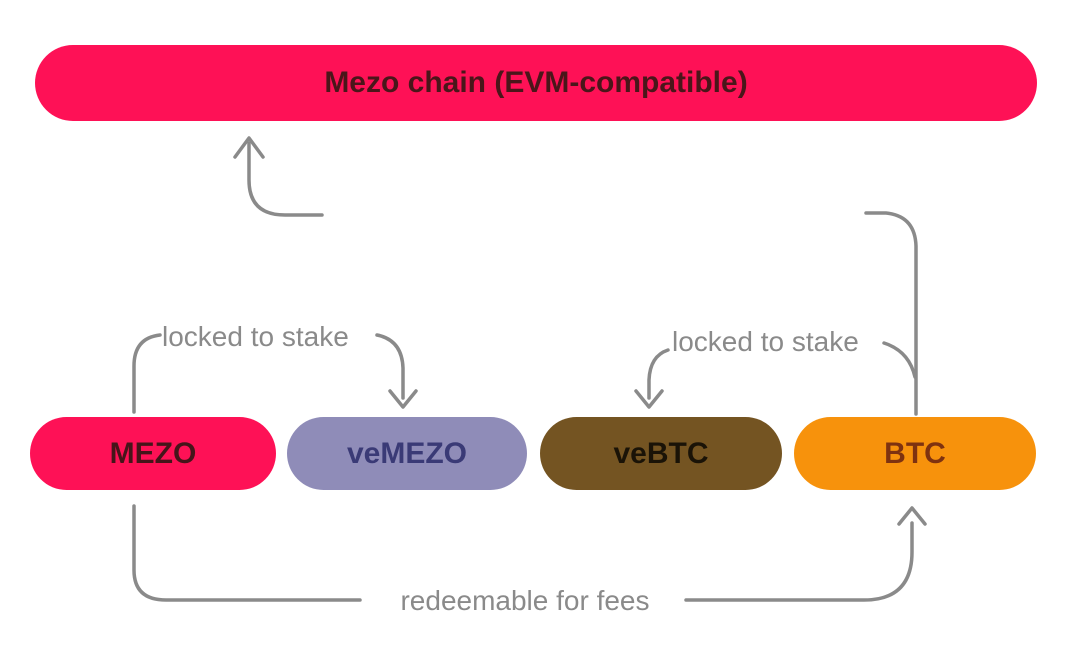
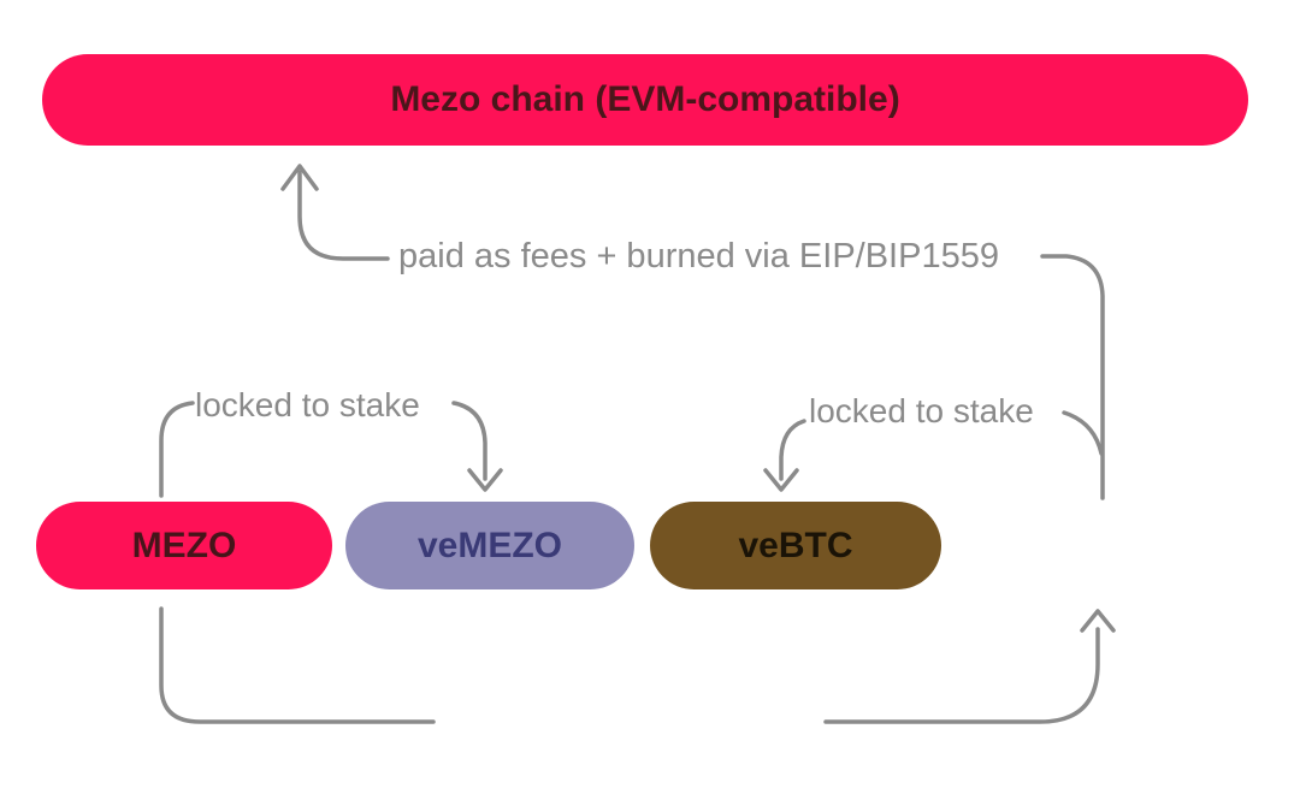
  Mezo chain (EVM-compatible)
+ paid as fees + burned via EIP/BIP1559
  locked to stake
  locked to stake
  MEZO
  veMEZO
  veBTC
- BTC
- redeemable for fees
